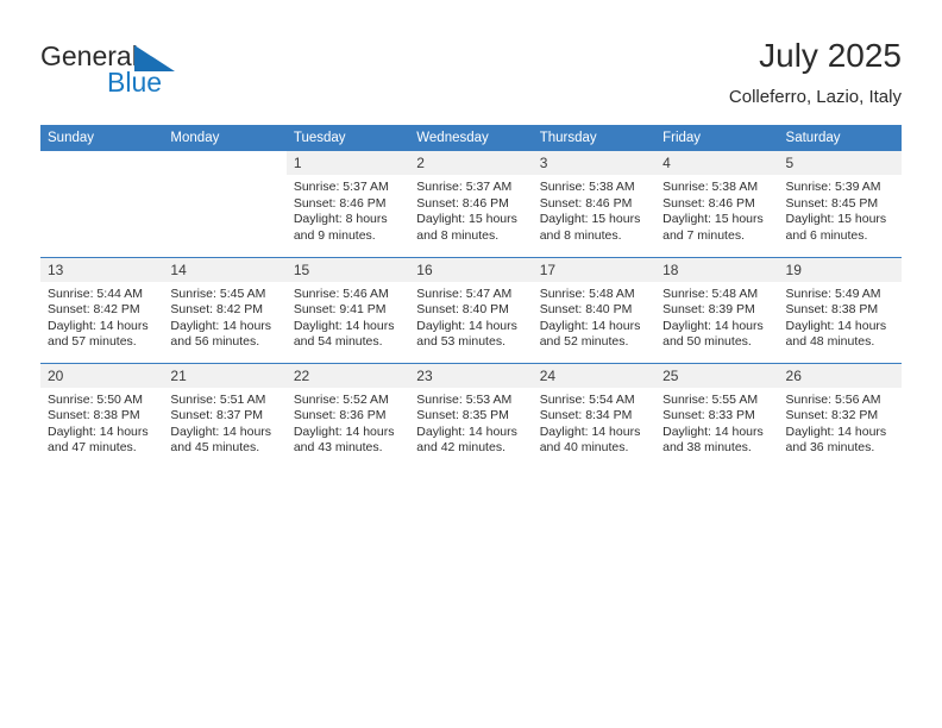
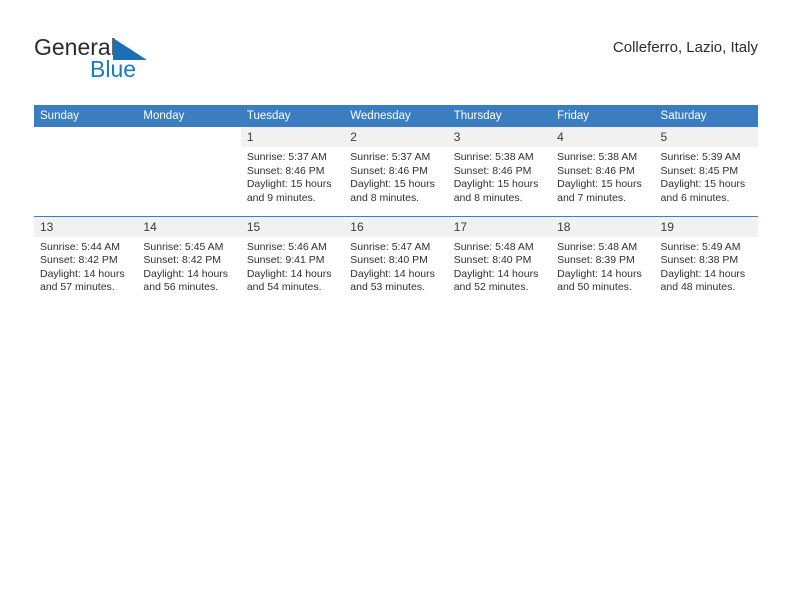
  Genera
  Blue
- July 2025
  Colleferro, Lazio, Italy
  Sunday	Monday	Tuesday	Wednesday	Thursday	Friday	Saturday
- 		1Sunrise: 5:37 AMSunset: 8:46 PMDaylight: 8 hours and 9 minutes.	2Sunrise: 5:37 AMSunset: 8:46 PMDaylight: 15 hours and 8 minutes.	3Sunrise: 5:38 AMSunset: 8:46 PMDaylight: 15 hours and 8 minutes.	4Sunrise: 5:38 AMSunset: 8:46 PMDaylight: 15 hours and 7 minutes.	5Sunrise: 5:39 AMSunset: 8:45 PMDaylight: 15 hours and 6 minutes.
+ 		1Sunrise: 5:37 AMSunset: 8:46 PMDaylight: 15 hours and 9 minutes.	2Sunrise: 5:37 AMSunset: 8:46 PMDaylight: 15 hours and 8 minutes.	3Sunrise: 5:38 AMSunset: 8:46 PMDaylight: 15 hours and 8 minutes.	4Sunrise: 5:38 AMSunset: 8:46 PMDaylight: 15 hours and 7 minutes.	5Sunrise: 5:39 AMSunset: 8:45 PMDaylight: 15 hours and 6 minutes.
  13Sunrise: 5:44 AMSunset: 8:42 PMDaylight: 14 hours and 57 minutes.	14Sunrise: 5:45 AMSunset: 8:42 PMDaylight: 14 hours and 56 minutes.	15Sunrise: 5:46 AMSunset: 9:41 PMDaylight: 14 hours and 54 minutes.	16Sunrise: 5:47 AMSunset: 8:40 PMDaylight: 14 hours and 53 minutes.	17Sunrise: 5:48 AMSunset: 8:40 PMDaylight: 14 hours and 52 minutes.	18Sunrise: 5:48 AMSunset: 8:39 PMDaylight: 14 hours and 50 minutes.	19Sunrise: 5:49 AMSunset: 8:38 PMDaylight: 14 hours and 48 minutes.
- 20Sunrise: 5:50 AMSunset: 8:38 PMDaylight: 14 hours and 47 minutes.	21Sunrise: 5:51 AMSunset: 8:37 PMDaylight: 14 hours and 45 minutes.	22Sunrise: 5:52 AMSunset: 8:36 PMDaylight: 14 hours and 43 minutes.	23Sunrise: 5:53 AMSunset: 8:35 PMDaylight: 14 hours and 42 minutes.	24Sunrise: 5:54 AMSunset: 8:34 PMDaylight: 14 hours and 40 minutes.	25Sunrise: 5:55 AMSunset: 8:33 PMDaylight: 14 hours and 38 minutes.	26Sunrise: 5:56 AMSunset: 8:32 PMDaylight: 14 hours and 36 minutes.
